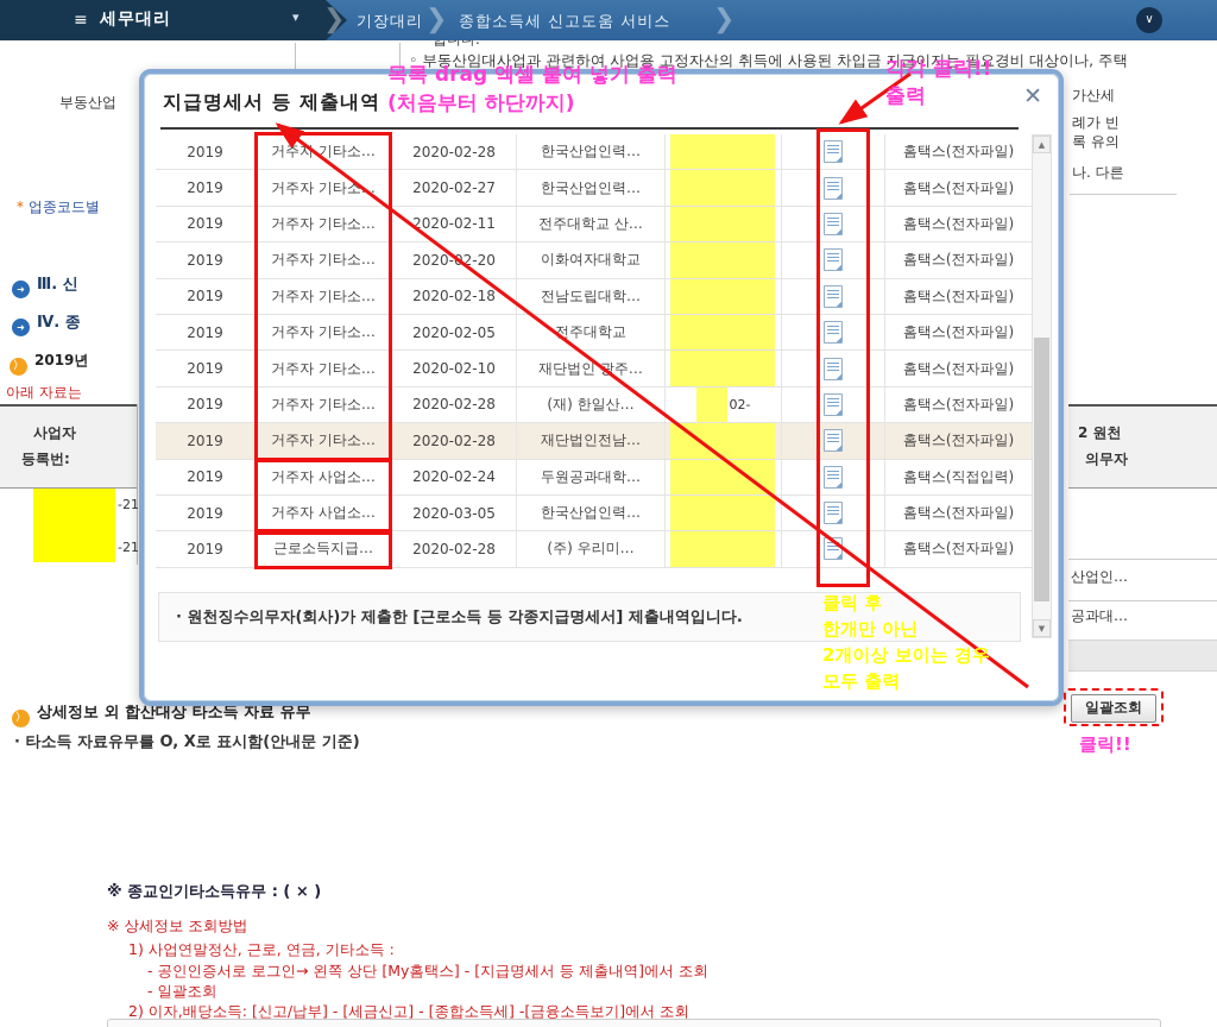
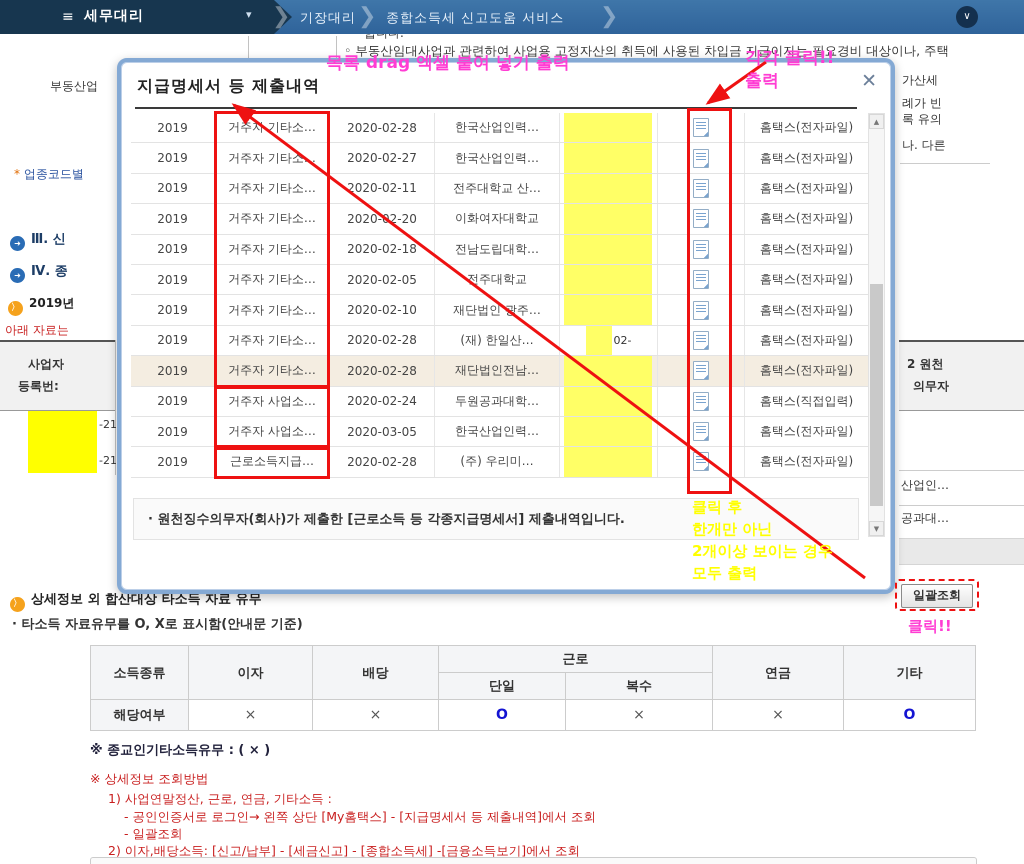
  ≡
  세무대리
  ▾
  ❯
  기장대리
  ❯
  종합소득세 신고도움 서비스
  ❯
  ∨
  ◦ 부동산임대사업과 관련하여 사업용 고정자산의 취득에 사용된 차입금 지급이자는 필요경비 대상이나, 주택
  부동산업
  * 업종코드별
  ➜ Ⅲ. 신
  ➜ Ⅳ. 종
  〉2019년
  아래 자료는
  사업자
  등록번:
  -21
  -21
  가산세
  례가 빈
  록 유의
  나. 다른
  2 원천
  의무자
  산업인…
  공과대…
  일괄조회
  〉 상세정보 외 합산대상 타소득 자료 유무
  · 타소득 자료유무를 O, X로 표시함(안내문 기준)
+ 소득종류	이자	배당	근로	연금	기타
+ 단일	복수
+ 해당여부	×	×	O	×	×	O
  ※ 종교인기타소득유무 : ( × )
  ※ 상세정보 조회방법
  1) 사업연말정산, 근로, 연금, 기타소득 :
  - 공인인증서로 로그인→ 왼쪽 상단 [My홈택스] - [지급명세서 등 제출내역]에서 조회
  - 일괄조회
  2) 이자,배당소득: [신고/납부] - [세금신고] - [종합소득세] -[금융소득보기]에서 조회
  지급명세서 등 제출내역
  ✕
  2019
  거주자 기타소…
  2020-02-28
  한국산업인력…
  홈택스(전자파일)
  2019
  거주자 기타소…
  2020-02-27
  한국산업인력…
  홈택스(전자파일)
  2019
  거주자 기타소…
  2020-02-11
  전주대학교 산…
  홈택스(전자파일)
  2019
  거주자 기타소…
  2020-2-20
  이화여자대학교
  홈택스(전자파일)
  2019
  거주자 기타소…
  2020-02-18
  전남도립대학…
  홈택스(전자파일)
  2019
  거주자 기타소…
  2020-02-05
  전주대학교
  홈택스(전자파일)
  2019
  거주자 기타소…
  2020-02-10
  재단법인 광주…
  홈택스(전자파일)
  2019
  거주자 기타소…
  2020-02-28
  (재) 한일산…
  02-
  홈택스(전자파일)
  2019
  거주자 기타소…
  2020-02-28
  재단법인전남…
  홈택스(전자파일)
  2019
  거주자 사업소…
  2020-02-24
  두원공과대학…
  홈택스(직접입력)
  2019
  거주자 사업소…
  2020-03-05
  한국산업인력…
  홈택스(전자파일)
  2019
  근로소득지급…
  2020-02-28
  (주) 우리미…
  홈택스(전자파일)
  ▲
  ▼
  · 원천징수의무자(회사)가 제출한 [근로소득 등 각종지급명세서] 제출내역입니다.
  목록 drag 엑셀 붙여 넣기 출력
- (처음부터 하단까지)
  각각 클릭!!
  출력
  클릭!!
  클릭 후
  한개만 아닌
  2개이상 보이는 경우
  모두 출력
